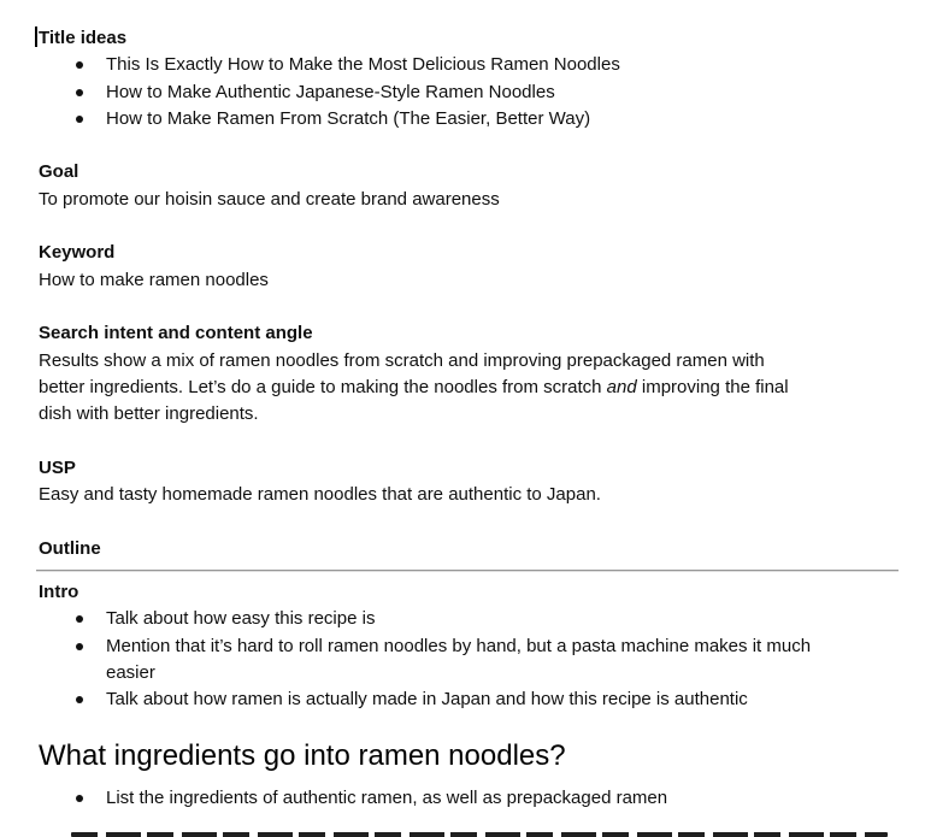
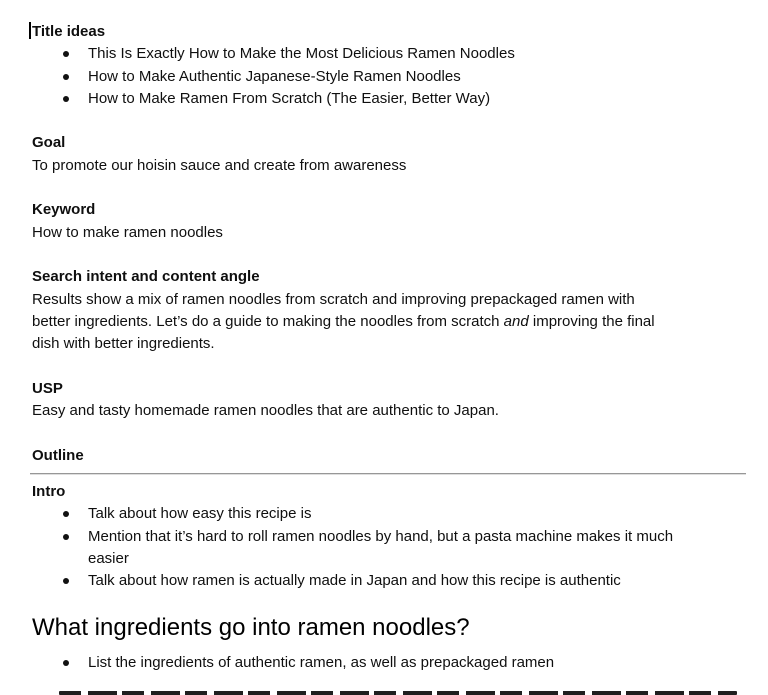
  Title ideas
  This Is Exactly How to Make the Most Delicious Ramen Noodles
  How to Make Authentic Japanese-Style Ramen Noodles
  How to Make Ramen From Scratch (The Easier, Better Way)
  Goal
- To promote our hoisin sauce and create brand awareness
+ To promote our hoisin sauce and create from awareness
  Keyword
  How to make ramen noodles
  Search intent and content angle
  Results show a mix of ramen noodles from scratch and improving prepackaged ramen with
  better ingredients. Let’s do a guide to making the noodles from scratch and improving the final
  dish with better ingredients.
  USP
  Easy and tasty homemade ramen noodles that are authentic to Japan.
  Outline
  Intro
  Talk about how easy this recipe is
  Mention that it’s hard to roll ramen noodles by hand, but a pasta machine makes it much
  easier
  Talk about how ramen is actually made in Japan and how this recipe is authentic
  What ingredients go into ramen noodles?
  List the ingredients of authentic ramen, as well as prepackaged ramen
